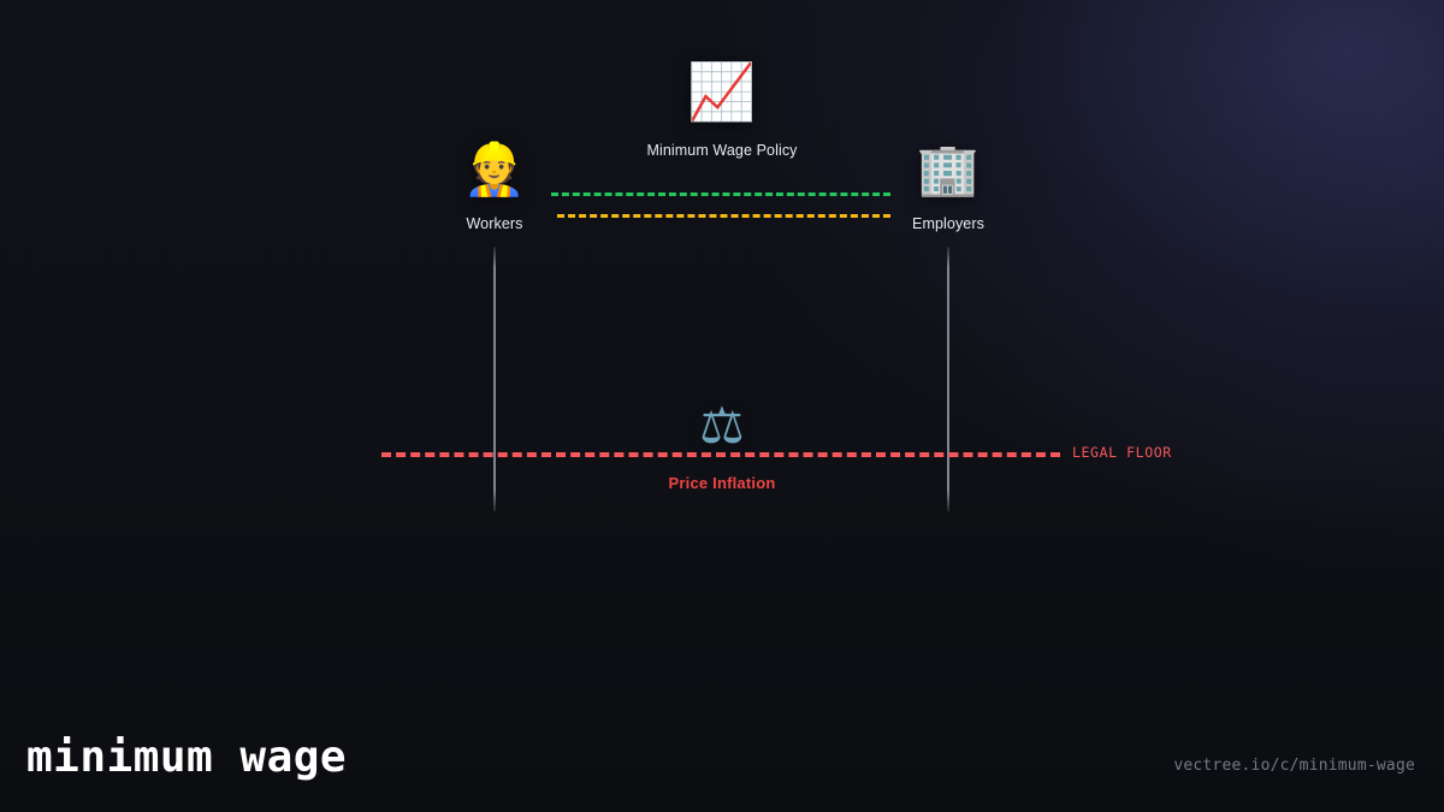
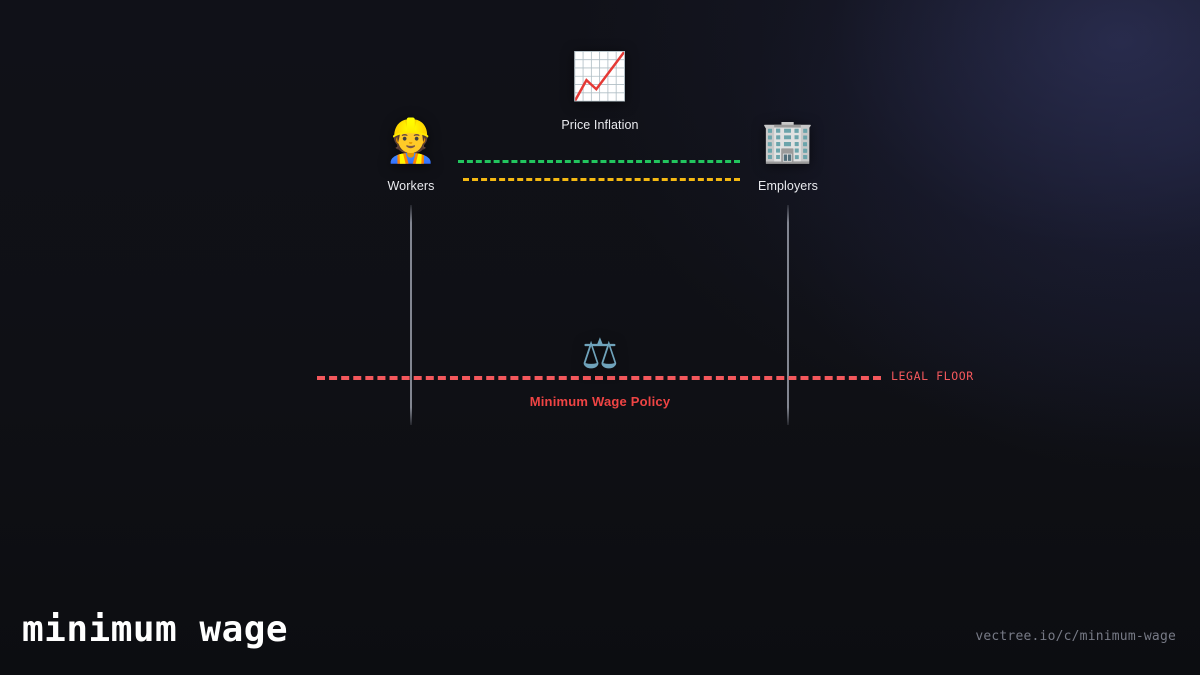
  LEGAL FLOOR
  📈
- Minimum Wage Policy
+ Price Inflation
  👷
  Workers
  🏢
  Employers
  ⚖
- Price Inflation
+ Minimum Wage Policy
  minimum wage
  vectree.io/c/minimum-wage
